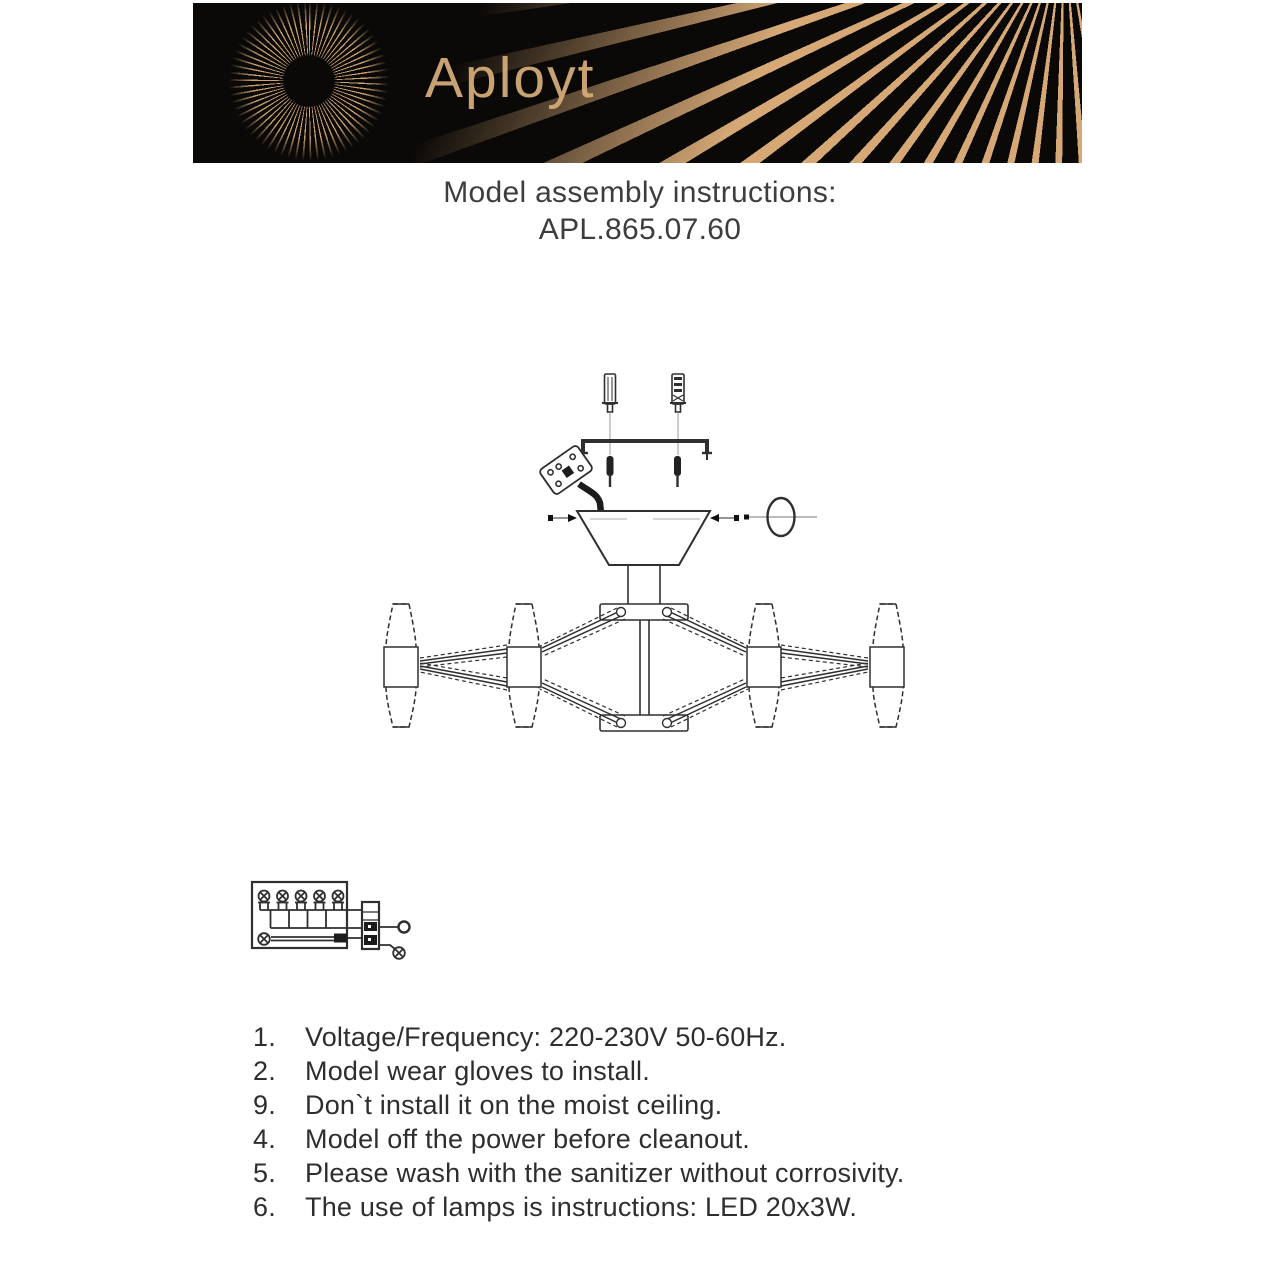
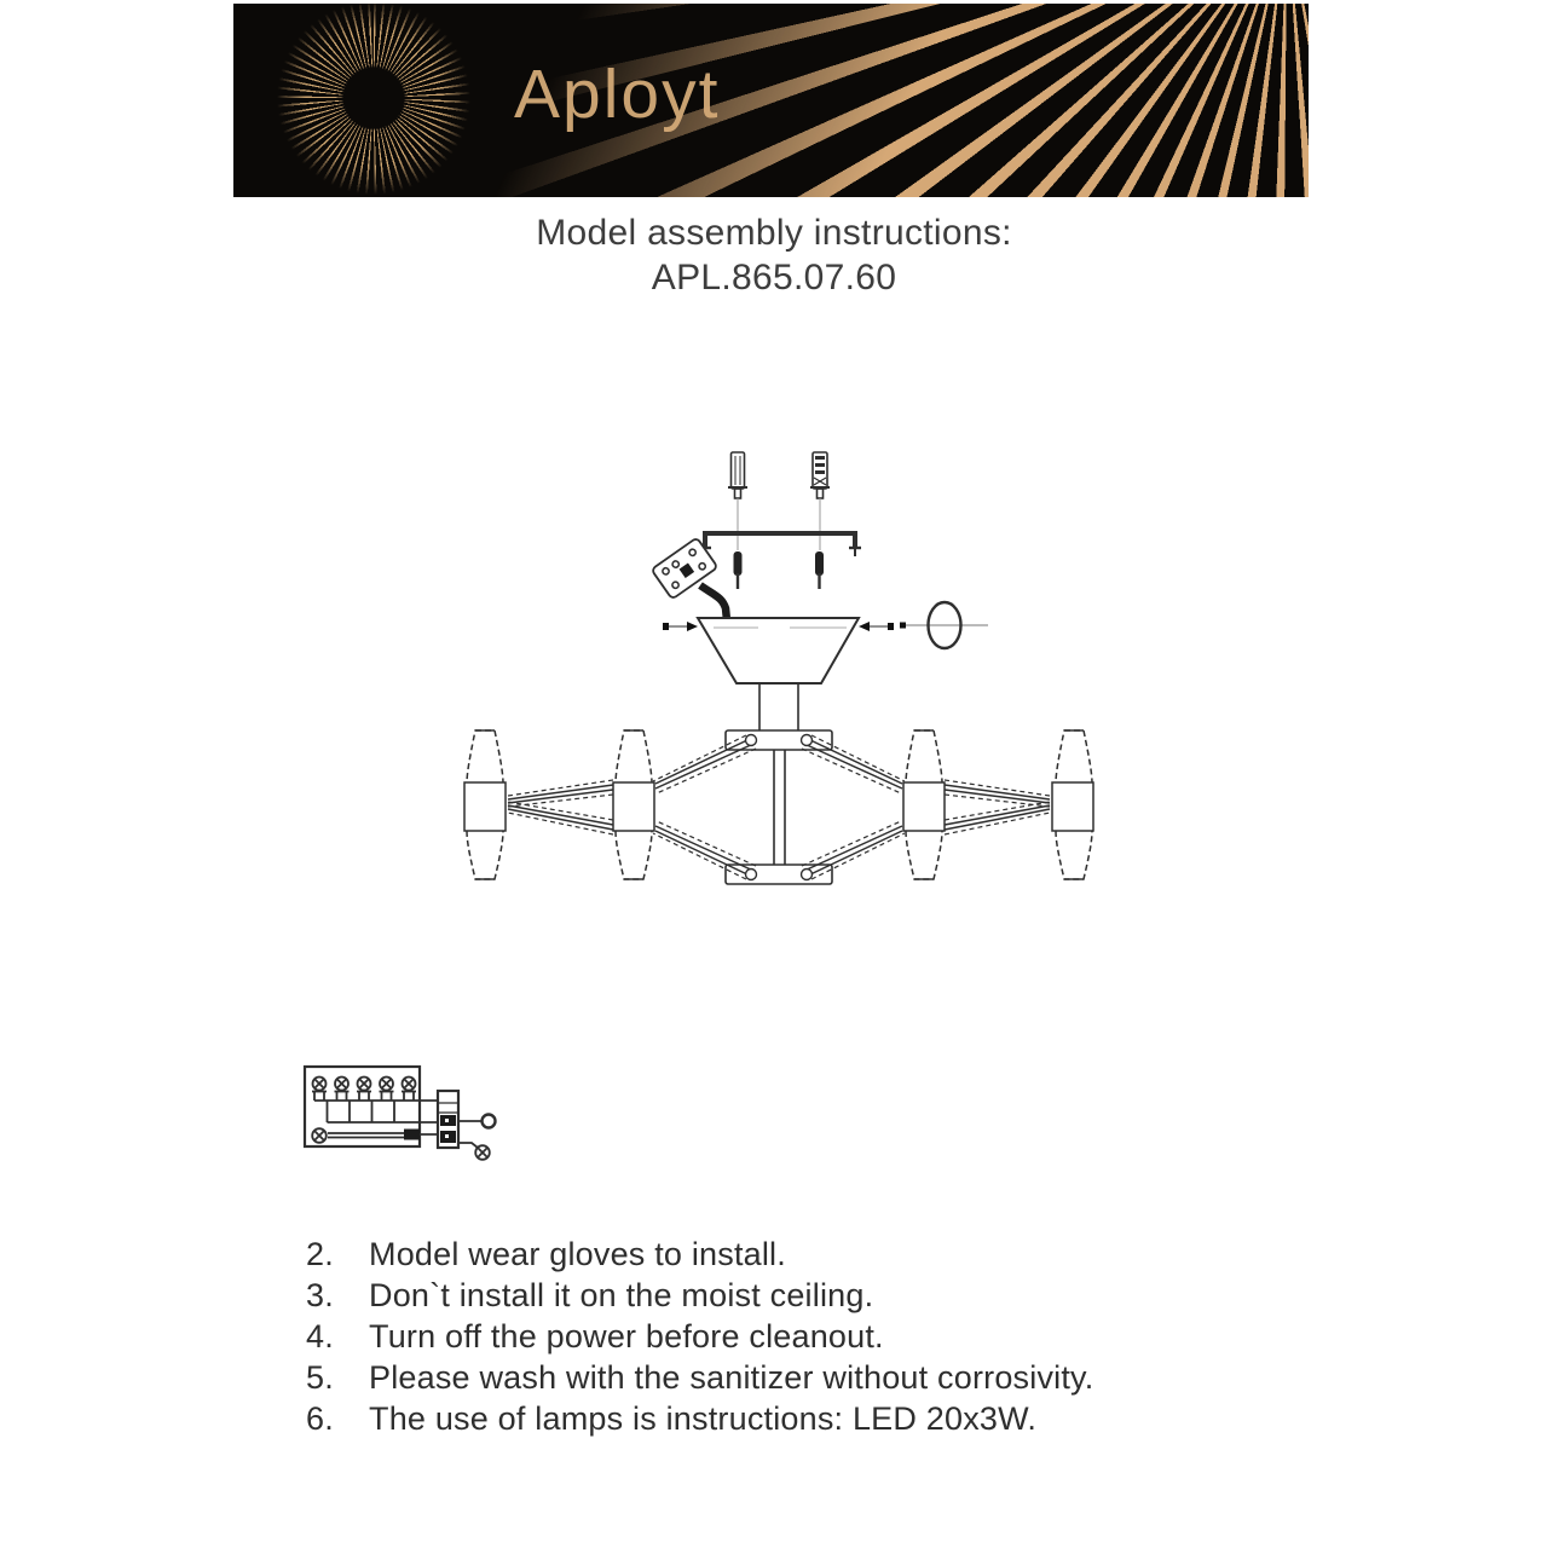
  Model assembly instructions:
  APL.865.07.60
- 1.
- Voltage/Frequency: 220-230V 50-60Hz.
  2.
  Model wear gloves to install.
- 9.
+ 3.
  Don`t install it on the moist ceiling.
  4.
- Model off the power before cleanout.
+ Turn off the power before cleanout.
  5.
  Please wash with the sanitizer without corrosivity.
  6.
  The use of lamps is instructions: LED 20x3W.
